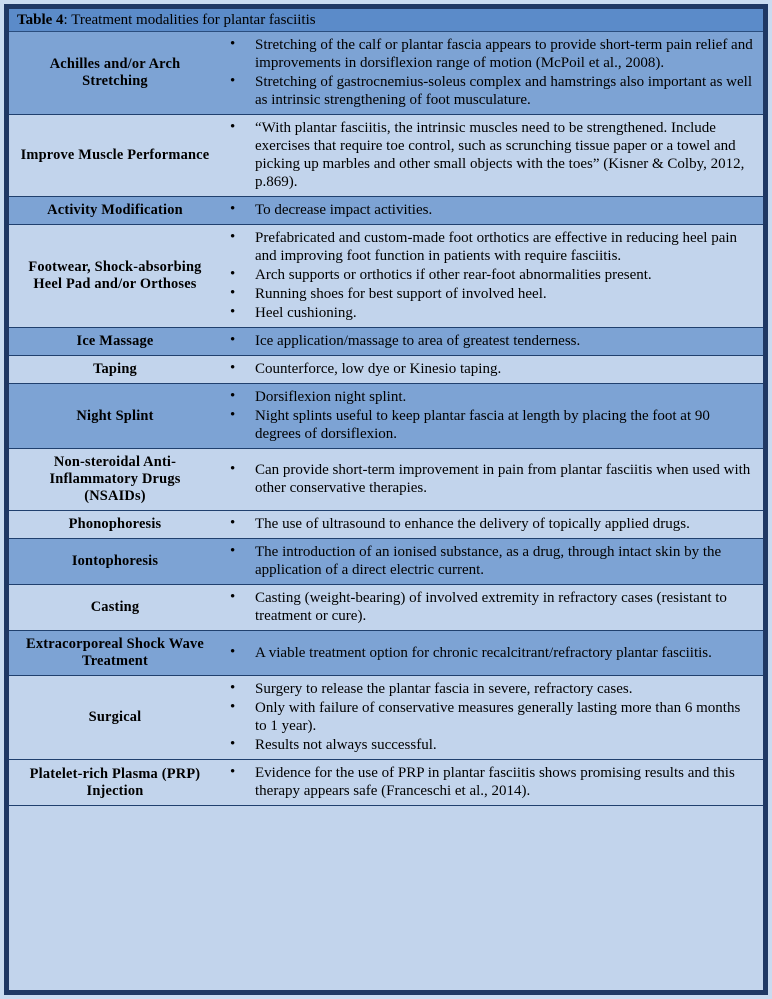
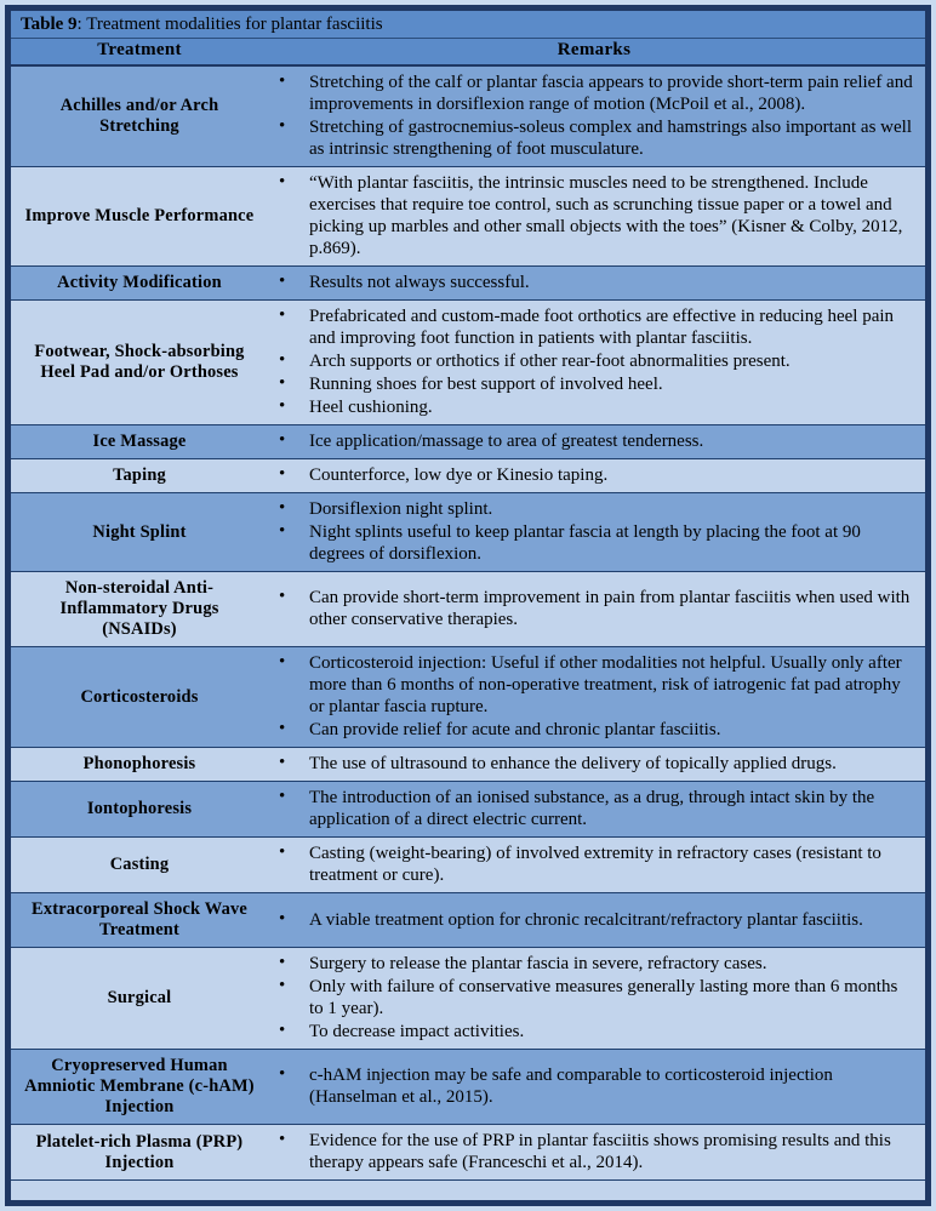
- Table 4: Treatment modalities for plantar fasciitis
+ Table 9: Treatment modalities for plantar fasciitis
+ Treatment	Remarks
  Achilles and/or Arch Stretching	Stretching of the calf or plantar fascia appears to provide short-term pain relief and improvements in dorsiflexion range of motion (McPoil et al., 2008).Stretching of gastrocnemius-soleus complex and hamstrings also important as well as intrinsic strengthening of foot musculature.
  Improve Muscle Performance	“With plantar fasciitis, the intrinsic muscles need to be strengthened. Include exercises that require toe control, such as scrunching tissue paper or a towel and picking up marbles and other small objects with the toes” (Kisner & Colby, 2012, p.869).
- Activity Modification	To decrease impact activities.
+ Activity Modification	Results not always successful.
- Footwear, Shock-absorbing Heel Pad and/or Orthoses	Prefabricated and custom-made foot orthotics are effective in reducing heel pain and improving foot function in patients with require fasciitis.Arch supports or orthotics if other rear-foot abnormalities present.Running shoes for best support of involved heel.Heel cushioning.
+ Footwear, Shock-absorbing Heel Pad and/or Orthoses	Prefabricated and custom-made foot orthotics are effective in reducing heel pain and improving foot function in patients with plantar fasciitis.Arch supports or orthotics if other rear-foot abnormalities present.Running shoes for best support of involved heel.Heel cushioning.
  Ice Massage	Ice application/massage to area of greatest tenderness.
  Taping	Counterforce, low dye or Kinesio taping.
  Night Splint	Dorsiflexion night splint.Night splints useful to keep plantar fascia at length by placing the foot at 90 degrees of dorsiflexion.
  Non-steroidal Anti-Inflammatory Drugs (NSAIDs)	Can provide short-term improvement in pain from plantar fasciitis when used with other conservative therapies.
+ Corticosteroids	Corticosteroid injection: Useful if other modalities not helpful. Usually only after more than 6 months of non-operative treatment, risk of iatrogenic fat pad atrophy or plantar fascia rupture.Can provide relief for acute and chronic plantar fasciitis.
  Phonophoresis	The use of ultrasound to enhance the delivery of topically applied drugs.
  Iontophoresis	The introduction of an ionised substance, as a drug, through intact skin by the application of a direct electric current.
  Casting	Casting (weight-bearing) of involved extremity in refractory cases (resistant to treatment or cure).
  Extracorporeal Shock Wave Treatment	A viable treatment option for chronic recalcitrant/refractory plantar fasciitis.
- Surgical	Surgery to release the plantar fascia in severe, refractory cases.Only with failure of conservative measures generally lasting more than 6 months to 1 year).Results not always successful.
+ Surgical	Surgery to release the plantar fascia in severe, refractory cases.Only with failure of conservative measures generally lasting more than 6 months to 1 year).To decrease impact activities.
+ Cryopreserved Human Amniotic Membrane (c-hAM) Injection	c-hAM injection may be safe and comparable to corticosteroid injection (Hanselman et al., 2015).
  Platelet-rich Plasma (PRP) Injection	Evidence for the use of PRP in plantar fasciitis shows promising results and this therapy appears safe (Franceschi et al., 2014).
